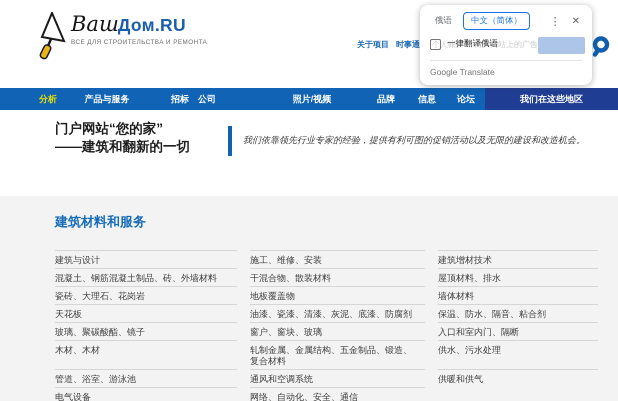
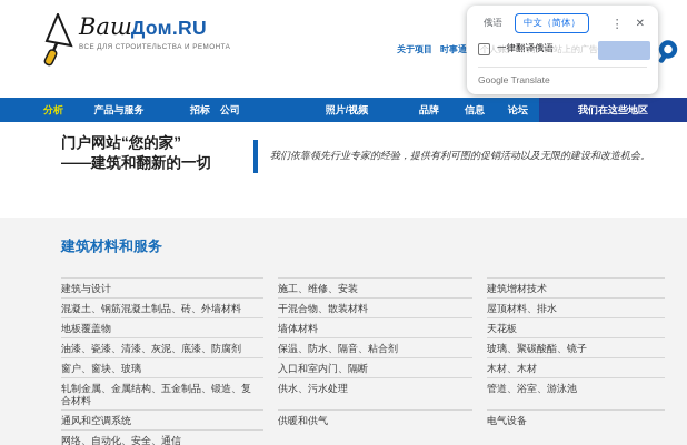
  Ваш
  Дом.RU
  关于项目
  时事通
  个人账户
  门户网站上的广告
  俄语
  中文（简体）
  ⋮
  ✕
  一律翻译俄语
  Google Translate
  分析
  产品与服务
  招标
  公司
  照片/视频
  品牌
  信息
  论坛
  我们在这些地区
  门户网站“您的家”
  ——建筑和翻新的一切
  我们依靠领先行业专家的经验，提供有利可图的促销活动以及无限的建设和改造机会。
  建筑材料和服务
  建筑与设计
  施工、维修、安装
  建筑增材技术
  混凝土、钢筋混凝土制品、砖、外墙材料
  干混合物、散装材料
  屋顶材料、排水
- 瓷砖、大理石、花岗岩
  地板覆盖物
  墙体材料
  天花板
  油漆、瓷漆、清漆、灰泥、底漆、防腐剂
  保温、防水、隔音、粘合剂
  玻璃、聚碳酸酯、镜子
  窗户、窗块、玻璃
  入口和室内门、隔断
  木材、木材
  轧制金属、金属结构、五金制品、锻造、复合材料
  供水、污水处理
  管道、浴室、游泳池
  通风和空调系统
  供暖和供气
  电气设备
  网络、自动化、安全、通信
